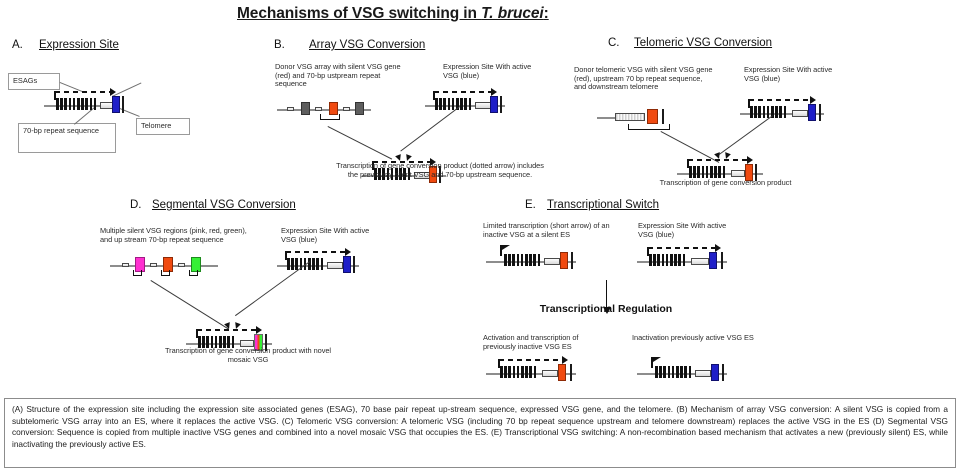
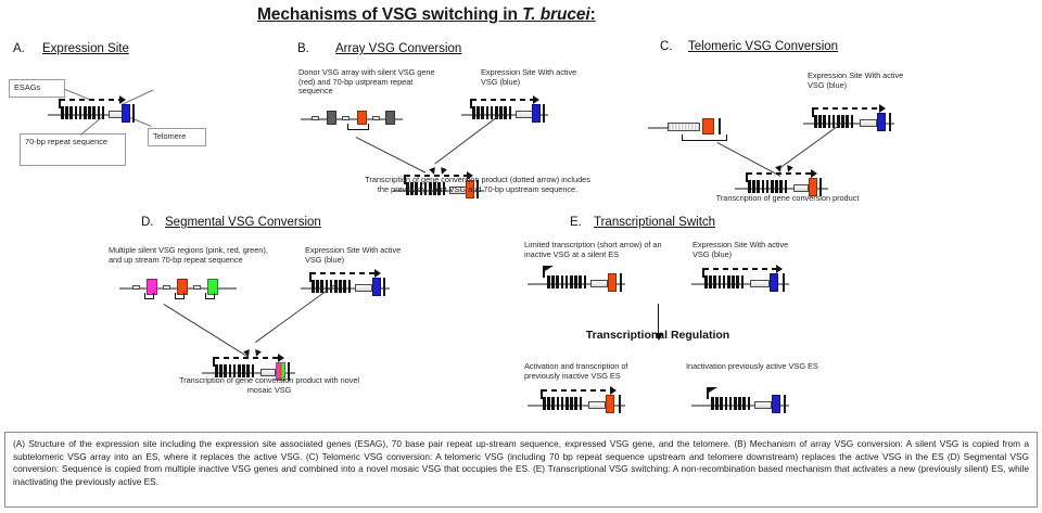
  Mechanisms of VSG switching in T. brucei:
  A.
  Expression Site
  ESAGs
  70-bp repeat sequence
  Telomere
  B.
  Array VSG Conversion
  Donor VSG array with silent VSG gene (red) and 70-bp ustpream repeat sequence
  Expression Site With active VSG (blue)
  Transcription of gene conversion product (dotted arrow) includes the previously silent VSG and 70-bp upstream sequence.
  C.
  Telomeric VSG Conversion
- Donor telomeric VSG with silent VSG gene (red), upstream 70 bp repeat sequence, and downstream telomere
  Expression Site With active VSG (blue)
  Transcription of gene conversion product
  D.
  Segmental VSG Conversion
  Multiple silent VSG regions (pink, red, green), and up stream 70-bp repeat sequence
  Expression Site With active VSG (blue)
  Transcription of gene conversion product with novel mosaic VSG
  E.
  Transcriptional Switch
  Limited transcription (short arrow) of an inactive VSG at a silent ES
  Expression Site With active VSG (blue)
  Transcriptional Regulation
  Activation and transcription of previously inactive VSG ES
  Inactivation previously active VSG ES
  (A) Structure of the expression site including the expression site associated genes (ESAG), 70 base pair repeat up-stream sequence, expressed VSG gene, and the telomere. (B) Mechanism of array VSG conversion: A silent VSG is copied from a subtelomeric VSG array into an ES, where it replaces the active VSG. (C) Telomeric VSG conversion: A telomeric VSG (including 70 bp repeat sequence upstream and telomere downstream) replaces the active VSG in the ES (D) Segmental VSG conversion: Sequence is copied from multiple inactive VSG genes and combined into a novel mosaic VSG that occupies the ES. (E) Transcriptional VSG switching: A non-recombination based mechanism that activates a new (previously silent) ES, while inactivating the previously active ES.
